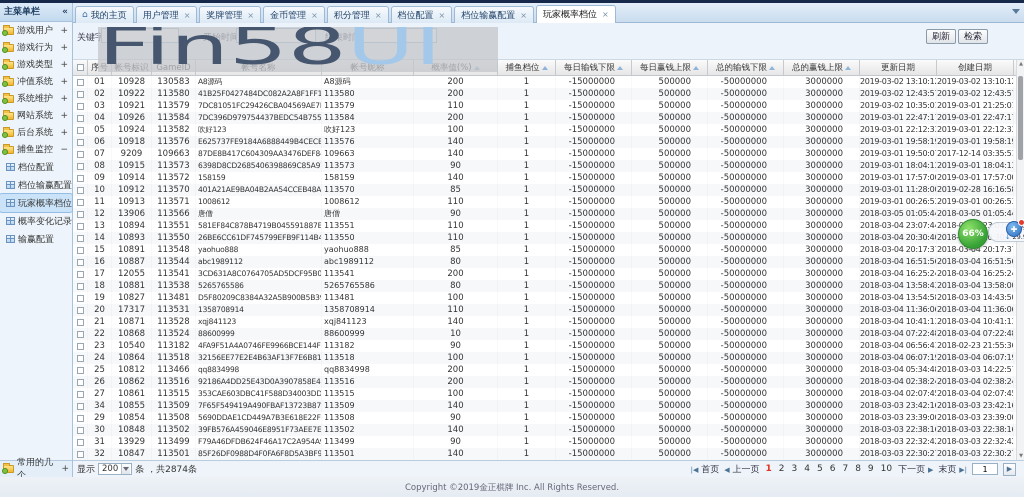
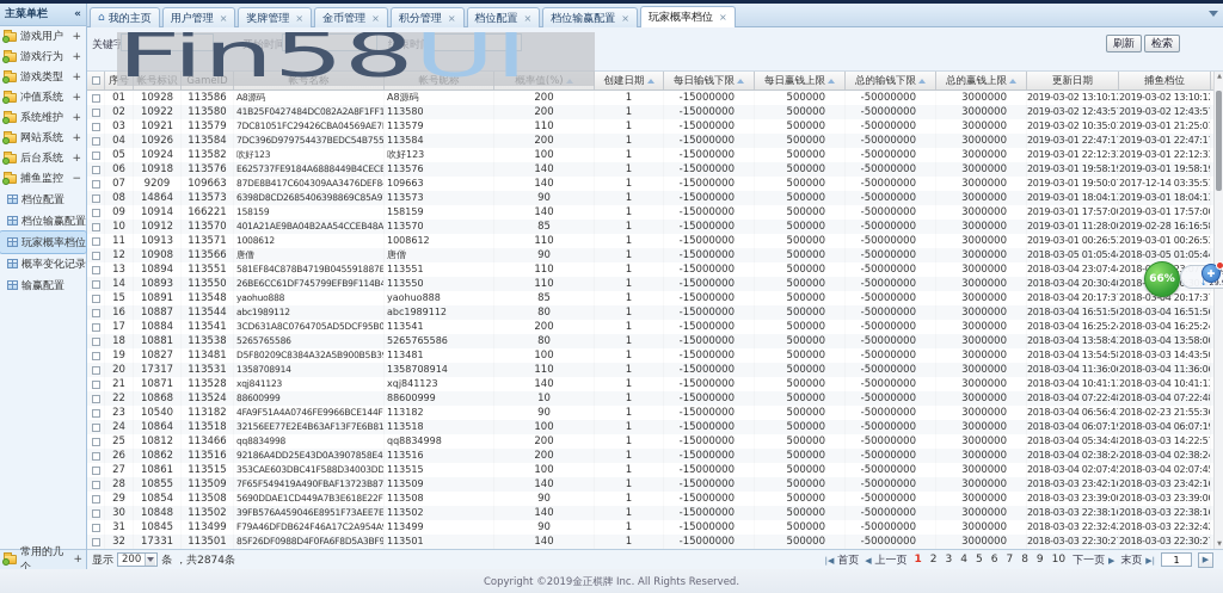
  主菜单栏
  «
  游戏用户
  +
  游戏行为
  +
  游戏类型
  +
  冲值系统
  +
  系统维护
  +
  网站系统
  +
  后台系统
  +
  捕鱼监控
  −
  档位配置
  档位输赢配置
  玩家概率档位
  概率变化记录
  输赢配置
  常用的几个
  +
  ⌂
  我的主页
  用户管理
  ×
  奖牌管理
  ×
  金币管理
  ×
  积分管理
  ×
  档位配置
  ×
  档位输赢配置
  ×
  玩家概率档位
  ×
  关键字
  开始时间
  结束时间
  刷新
  检索
  序号
  帐号标识
  GameID
  帐号名称
  帐号昵称
  概率值(%)
- 捕鱼档位
+ 创建日期
  每日输钱下限
  每日赢钱上限
  总的输钱下限
  总的赢钱上限
  更新日期
- 创建日期
+ 捕鱼档位
  01
  10928
- 130583
+ 113586
  A8源码
  A8源码
  200
  1
  -15000000
  500000
  -50000000
  3000000
  2019-03-02 13:10:12
  2019-03-02 13:10:12
  02
  10922
  113580
  41B25F0427484DC082A2A8F1FF1
  113580
  200
  1
  -15000000
  500000
  -50000000
  3000000
  2019-03-02 12:43:57
  2019-03-02 12:43:57
  03
  10921
  113579
  7DC81051FC29426CBA04569AE7
  113579
  110
  1
  -15000000
  500000
  -50000000
  3000000
  2019-03-02 10:35:01
  2019-03-01 21:25:01
  04
  10926
  113584
  7DC396D979754437BEDC54B755
  113584
  200
  1
  -15000000
  500000
  -50000000
  3000000
  2019-03-01 22:47:17
  2019-03-01 22:47:17
  05
  10924
  113582
  吹好123
  吹好123
  100
  1
  -15000000
  500000
  -50000000
  3000000
  2019-03-01 22:12:33
  2019-03-01 22:12:33
  06
  10918
  113576
  E625737FE9184A6888449B4CECE
  113576
  140
  1
  -15000000
  500000
  -50000000
  3000000
  2019-03-01 19:58:19
  2019-03-01 19:58:19
  07
  9209
  109663
  87DE8B417C604309AA3476DEF8
  109663
  140
  1
  -15000000
  500000
  -50000000
  3000000
  2019-03-01 19:50:07
  2017-12-14 03:35:51
  08
- 10915
+ 14864
  113573
  6398D8CD2685406398869C85A9
  113573
  90
  1
  -15000000
  500000
  -50000000
  3000000
  2019-03-01 18:04:13
  2019-03-01 18:04:13
  09
  10914
- 113572
+ 166221
  158159
  158159
  140
  1
  -15000000
  500000
  -50000000
  3000000
  2019-03-01 17:57:00
  2019-03-01 17:57:00
  10
  10912
  113570
  401A21AE9BA04B2AA54CCEB48A
  113570
  85
  1
  -15000000
  500000
  -50000000
  3000000
  2019-03-01 11:28:00
  2019-02-28 16:16:58
  11
  10913
  113571
  1008612
  1008612
  110
  1
  -15000000
  500000
  -50000000
  3000000
  2019-03-01 00:26:53
  2019-03-01 00:26:53
  12
- 13906
+ 10908
  113566
  唐僧
  唐僧
  90
  1
  -15000000
  500000
  -50000000
  3000000
  2018-03-05 01:05:44
  2018-03-05 01:05:44
  13
  10894
  113551
  581EF84C878B4719B045591887E
  113551
  110
  1
  -15000000
  500000
  -50000000
  3000000
  2018-03-04 23:07:44
  14
  10893
  113550
  26BE6CC61DF745799EFB9F114B4
  113550
  110
  1
  -15000000
  500000
  -50000000
  3000000
  2018-03-04 20:30:40
  15
  10891
  113548
  yaohuo888
  yaohuo888
  85
  1
  -15000000
  500000
  -50000000
  3000000
  2018-03-04 20:17:37
  2018-03-04 20:17:37
  16
  10887
  113544
  abc1989112
  abc1989112
  80
  1
  -15000000
  500000
  -50000000
  3000000
  2018-03-04 16:51:56
  2018-03-04 16:51:56
  17
- 12055
+ 10884
  113541
  3CD631A8C0764705AD5DCF95B0
  113541
  200
  1
  -15000000
  500000
  -50000000
  3000000
  2018-03-04 16:25:24
  2018-03-04 16:25:24
  18
  10881
  113538
  5265765586
  5265765586
  80
  1
  -15000000
  500000
  -50000000
  3000000
  2018-03-04 13:58:43
  2018-03-04 13:58:00
  19
  10827
  113481
  D5F80209C8384A32A5B900B5B3
  113481
  100
  1
  -15000000
  500000
  -50000000
  3000000
  2018-03-04 13:54:58
  2018-03-03 14:43:50
  20
  17317
  113531
  1358708914
  1358708914
  110
  1
  -15000000
  500000
  -50000000
  3000000
  2018-03-04 11:36:06
  2018-03-04 11:36:06
  21
  10871
  113528
  xqj841123
  xqj841123
  140
  1
  -15000000
  500000
  -50000000
  3000000
  2018-03-04 10:41:13
  2018-03-04 10:41:13
  22
  10868
  113524
  88600999
  88600999
  10
  1
  -15000000
  500000
  -50000000
  3000000
  2018-03-04 07:22:48
  2018-03-04 07:22:48
  23
  10540
  113182
  4FA9F51A4A0746FE9966BCE144F
  113182
  90
  1
  -15000000
  500000
  -50000000
  3000000
  2018-03-04 06:56:41
  2018-02-23 21:55:36
  24
  10864
  113518
  32156EE77E2E4B63AF13F7E6B81
  113518
  100
  1
  -15000000
  500000
  -50000000
  3000000
  2018-03-04 06:07:19
  2018-03-04 06:07:19
  25
  10812
  113466
  qq8834998
  qq8834998
  200
  1
  -15000000
  500000
  -50000000
  3000000
  2018-03-04 05:34:48
  2018-03-03 14:22:57
  26
  10862
  113516
  92186A4DD25E43D0A3907858E4
  113516
  200
  1
  -15000000
  500000
  -50000000
  3000000
  2018-03-04 02:38:24
  2018-03-04 02:38:24
  27
  10861
  113515
  353CAE603DBC41F588D34003DD
  113515
  100
  1
  -15000000
  500000
  -50000000
  3000000
  2018-03-04 02:07:45
  2018-03-04 02:07:45
- 34
+ 28
  10855
  113509
  7F65F549419A490FBAF13723B87
  113509
  140
  1
  -15000000
  500000
  -50000000
  3000000
  2018-03-03 23:42:16
  2018-03-03 23:42:16
  29
  10854
  113508
  5690DDAE1CD449A7B3E618E22F
  113508
  90
  1
  -15000000
  500000
  -50000000
  3000000
  2018-03-03 23:39:00
  2018-03-03 23:39:00
  30
  10848
  113502
  39FB576A459046E8951F73AEE7E
  113502
  140
  1
  -15000000
  500000
  -50000000
  3000000
  2018-03-03 22:38:16
  2018-03-03 22:38:16
  31
- 13929
+ 10845
  113499
  F79A46DFDB624F46A17C2A954A
  113499
  90
  1
  -15000000
  500000
  -50000000
  3000000
  2018-03-03 22:32:42
  2018-03-03 22:32:42
  32
- 10847
+ 17331
  113501
  85F26DF0988D4F0FA6F8D5A3BF9
  113501
  140
  1
  -15000000
  500000
  -50000000
  3000000
  2018-03-03 22:30:27
  2018-03-03 22:30:27
  显示
  200
  条 ，共2874条
  |◀ 首页
  ◀ 上一页
  1
  2
  3
  4
  5
  6
  7
  8
  9
  10
  下一页 ▶
  末页 ▶|
  1
  ▶
  Copyright ©2019金正棋牌 Inc. All Rights Reserved.
  Fin58UI
  66%
  ✚
